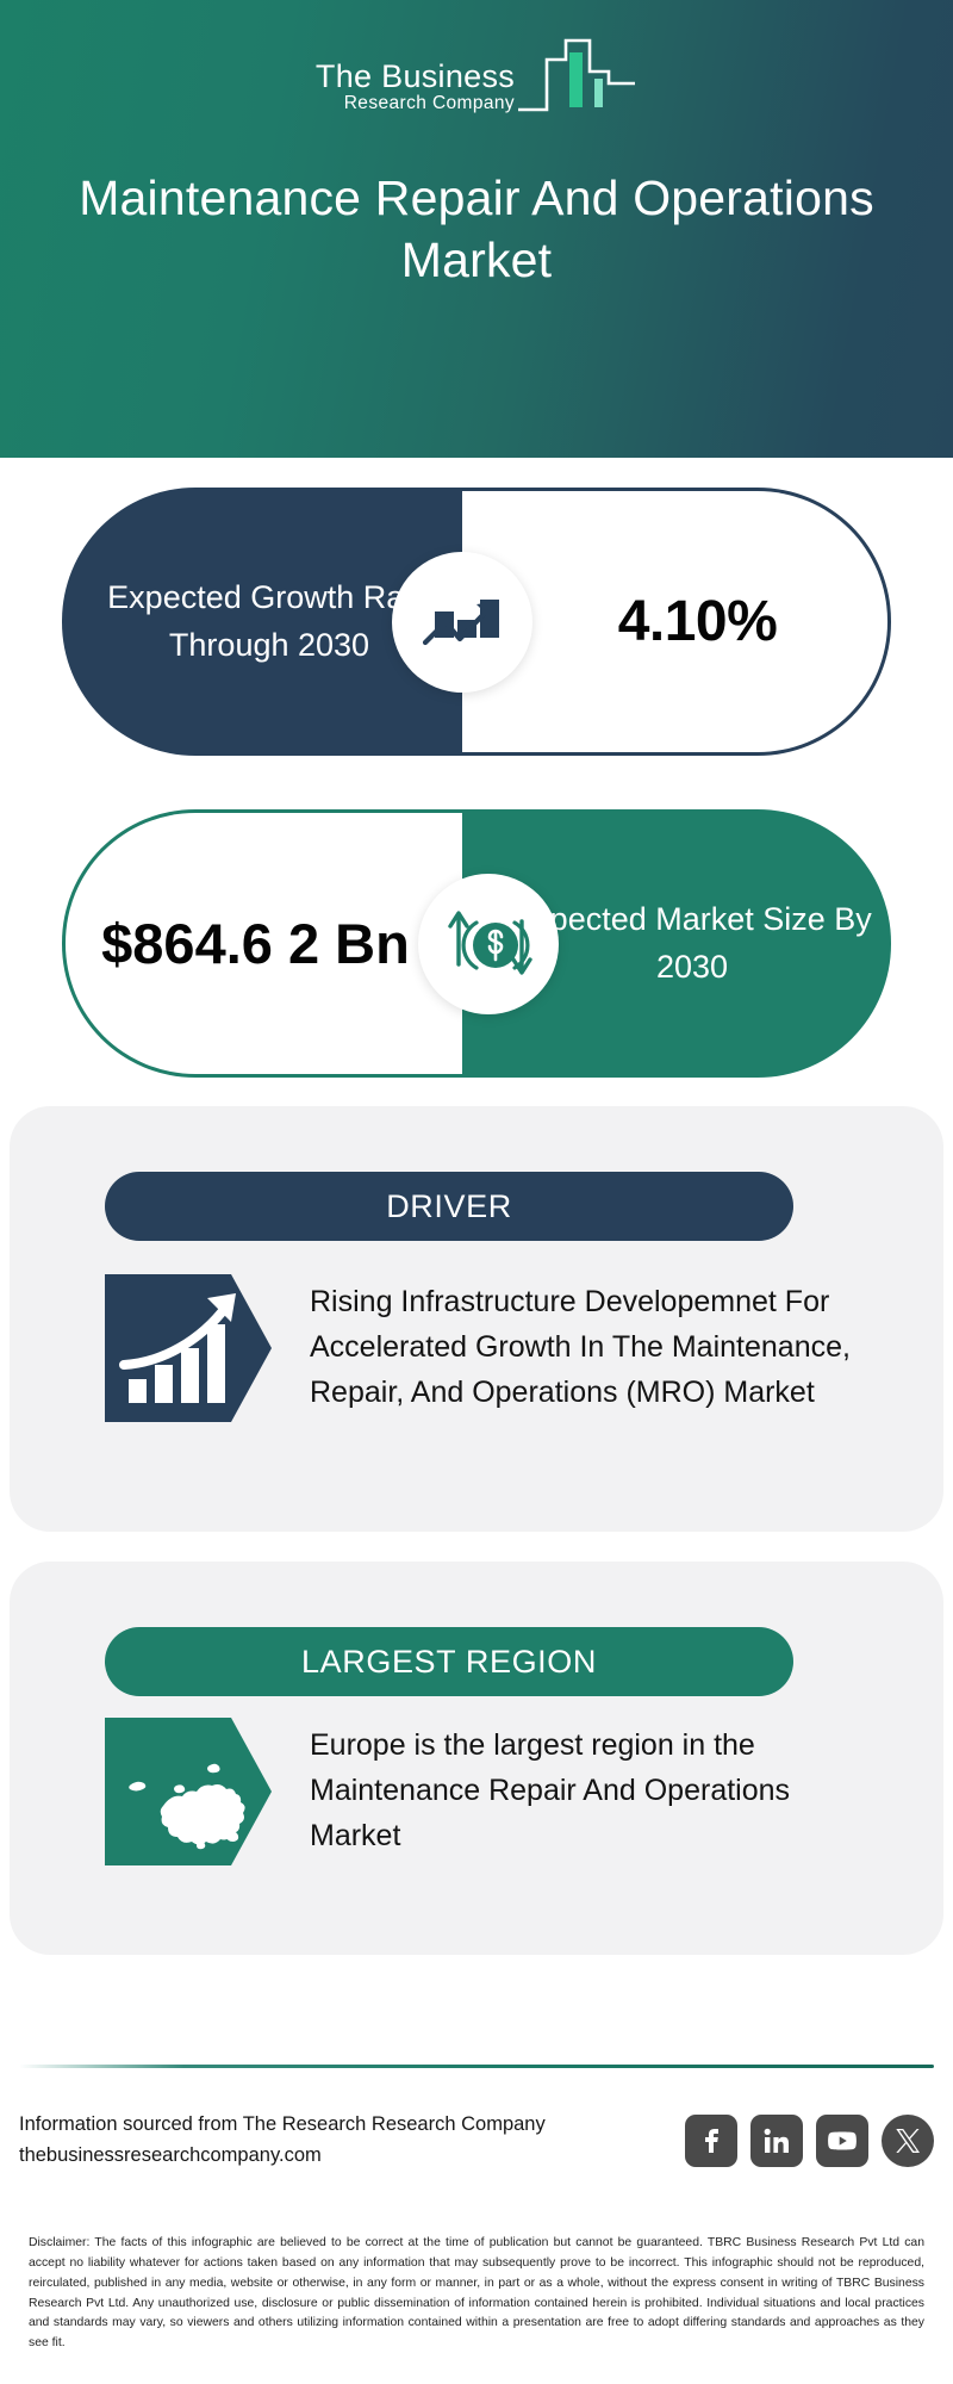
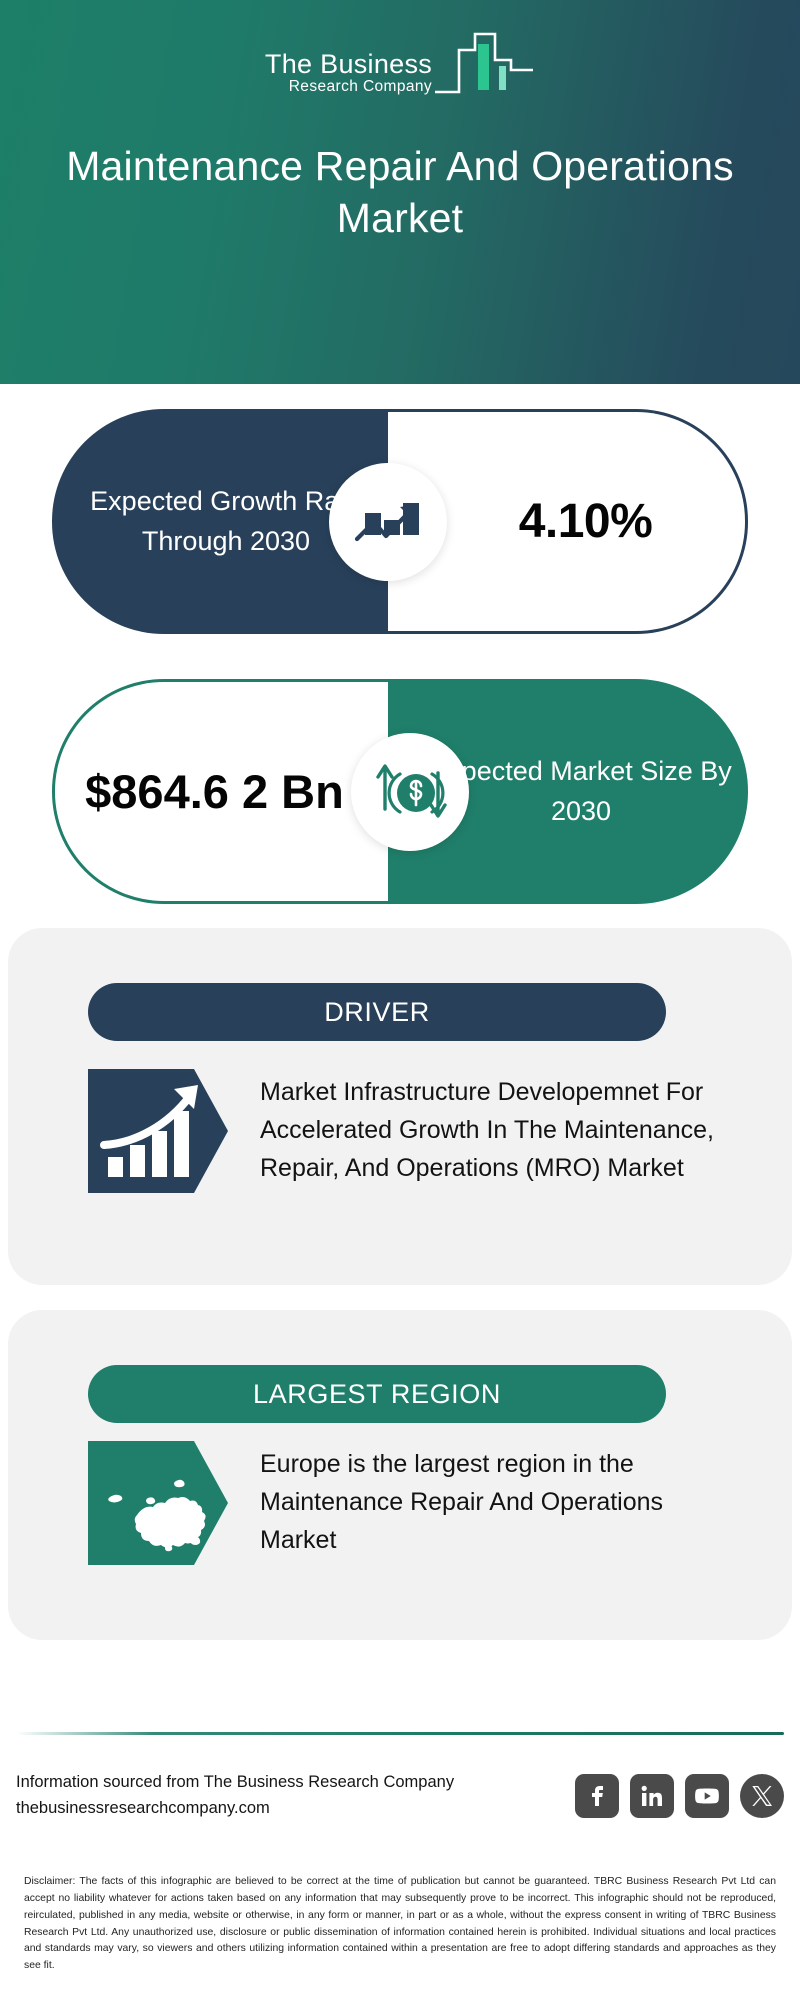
  The Business
  Research Company
  Maintenance Repair And Operations Market
  Expected Growth R Through 2030
  4.10%
  $864.6 2 Bn
  pected Market Size By 2030
  DRIVER
- Rising Infrastructure Developemnet For Accelerated Growth In The Maintenance, Repair, And Operations (MRO) Market
+ Market Infrastructure Developemnet For Accelerated Growth In The Maintenance, Repair, And Operations (MRO) Market
  LARGEST REGION
  Europe is the largest region in the Maintenance Repair And Operations Market
- Information sourced from The Research Research Company
+ Information sourced from The Business Research Company
  thebusinessresearchcompany.com
  Disclaimer: The facts of this infographic are believed to be correct at the time of publication but cannot be guaranteed. TBRC Business Research Pvt Ltd can accept no liability whatever for actions taken based on any information that may subsequently prove to be incorrect. This infographic should not be reproduced, reirculated, published in any media, website or otherwise, in any form or manner, in part or as a whole, without the express consent in writing of TBRC Business Research Pvt Ltd. Any unauthorized use, disclosure or public dissemination of information contained herein is prohibited. Individual situations and local practices and standards may vary, so viewers and others utilizing information contained within a presentation are free to adopt differing standards and approaches as they see fit.
